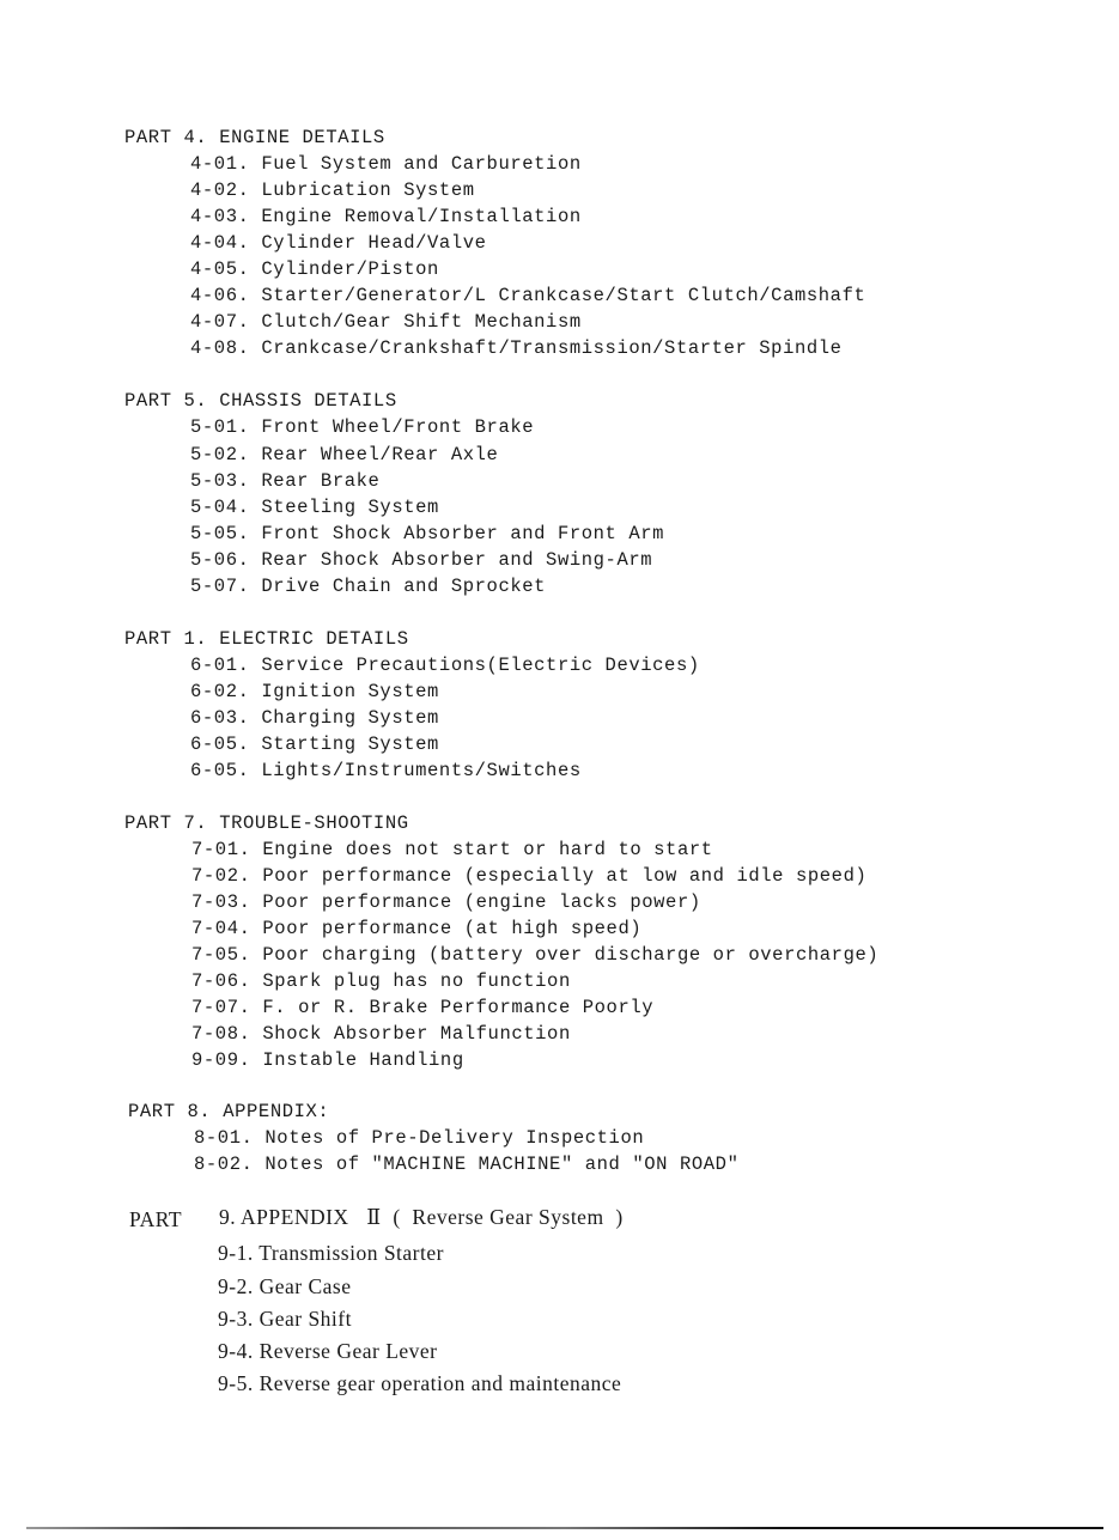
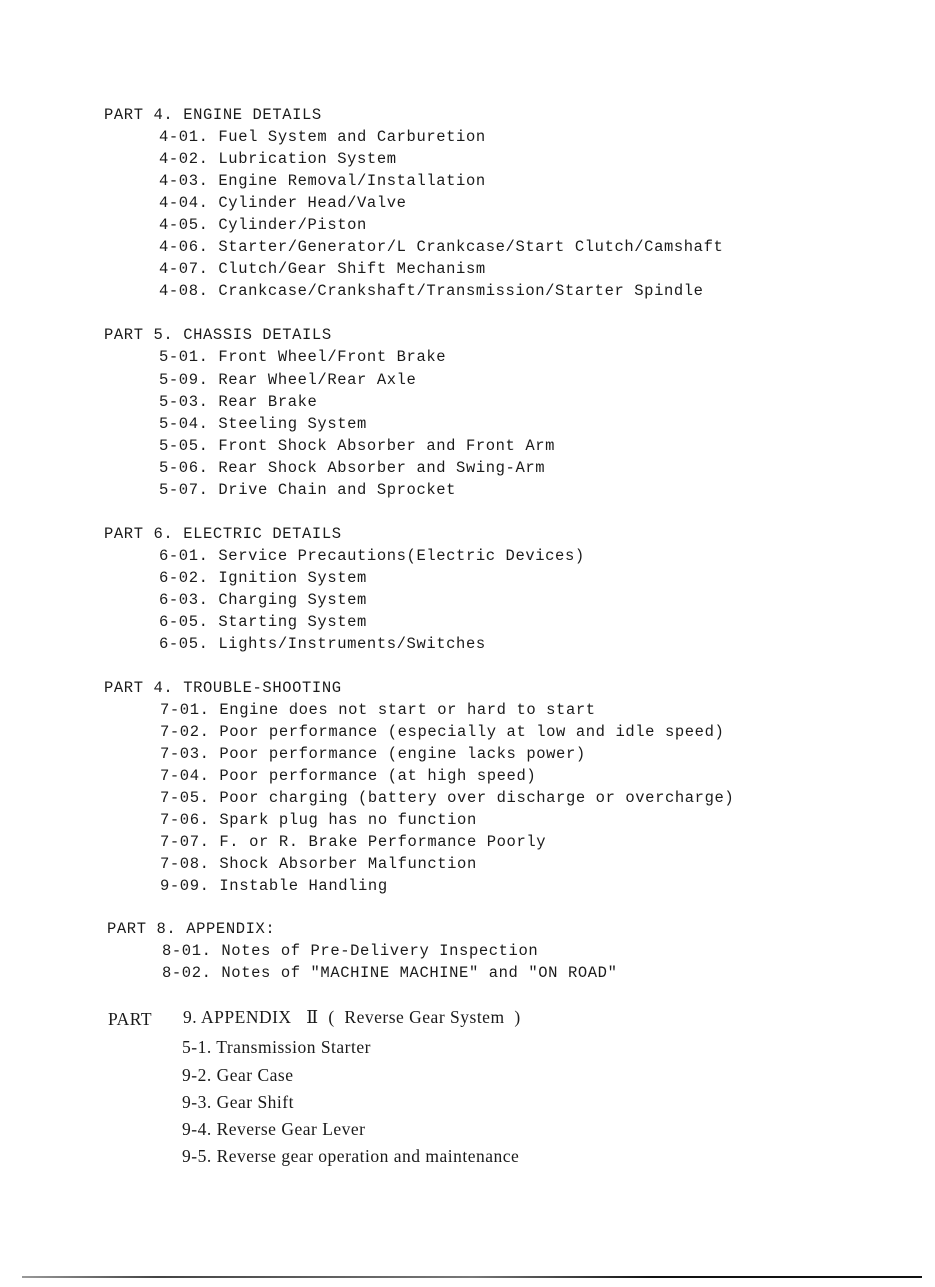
  PART 4. ENGINE DETAILS
  4-01. Fuel System and Carburetion
  4-02. Lubrication System
  4-03. Engine Removal/Installation
  4-04. Cylinder Head/Valve
  4-05. Cylinder/Piston
  4-06. Starter/Generator/L Crankcase/Start Clutch/Camshaft
  4-07. Clutch/Gear Shift Mechanism
  4-08. Crankcase/Crankshaft/Transmission/Starter Spindle
  PART 5. CHASSIS DETAILS
  5-01. Front Wheel/Front Brake
- 5-02. Rear Wheel/Rear Axle
+ 5-09. Rear Wheel/Rear Axle
  5-03. Rear Brake
  5-04. Steeling System
  5-05. Front Shock Absorber and Front Arm
  5-06. Rear Shock Absorber and Swing-Arm
  5-07. Drive Chain and Sprocket
- PART 1. ELECTRIC DETAILS
+ PART 6. ELECTRIC DETAILS
  6-01. Service Precautions(Electric Devices)
  6-02. Ignition System
  6-03. Charging System
  6-05. Starting System
  6-05. Lights/Instruments/Switches
- PART 7. TROUBLE-SHOOTING
+ PART 4. TROUBLE-SHOOTING
  7-01. Engine does not start or hard to start
  7-02. Poor performance (especially at low and idle speed)
  7-03. Poor performance (engine lacks power)
  7-04. Poor performance (at high speed)
  7-05. Poor charging (battery over discharge or overcharge)
  7-06. Spark plug has no function
  7-07. F. or R. Brake Performance Poorly
  7-08. Shock Absorber Malfunction
  9-09. Instable Handling
  PART 8. APPENDIX:
  8-01. Notes of Pre-Delivery Inspection
  8-02. Notes of "MACHINE MACHINE" and "ON ROAD"
  PART
  9. APPENDIX Ⅱ ( Reverse Gear System )
- 9-1. Transmission Starter
+ 5-1. Transmission Starter
  9-2. Gear Case
  9-3. Gear Shift
  9-4. Reverse Gear Lever
  9-5. Reverse gear operation and maintenance
